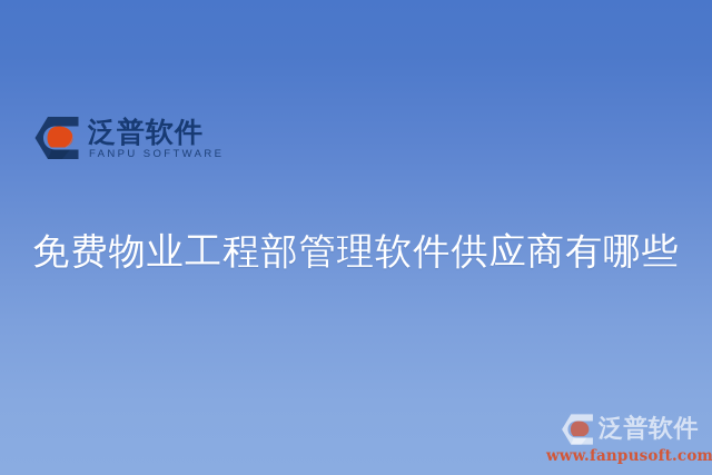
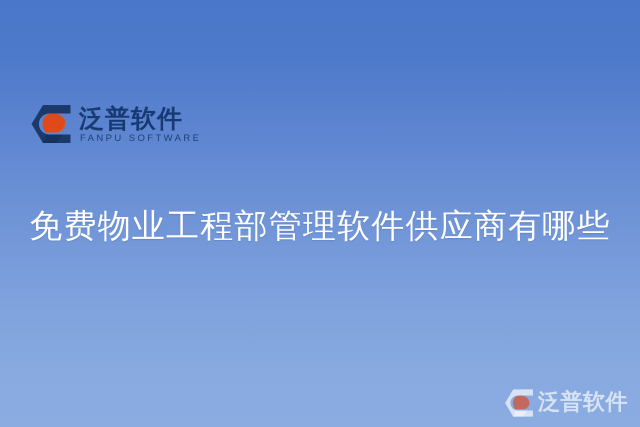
  泛普软件
  FANPU SOFTWARE
  免费物业工程部管理软件供应商有哪些
  泛普软件
- www.fanpusoft.com
